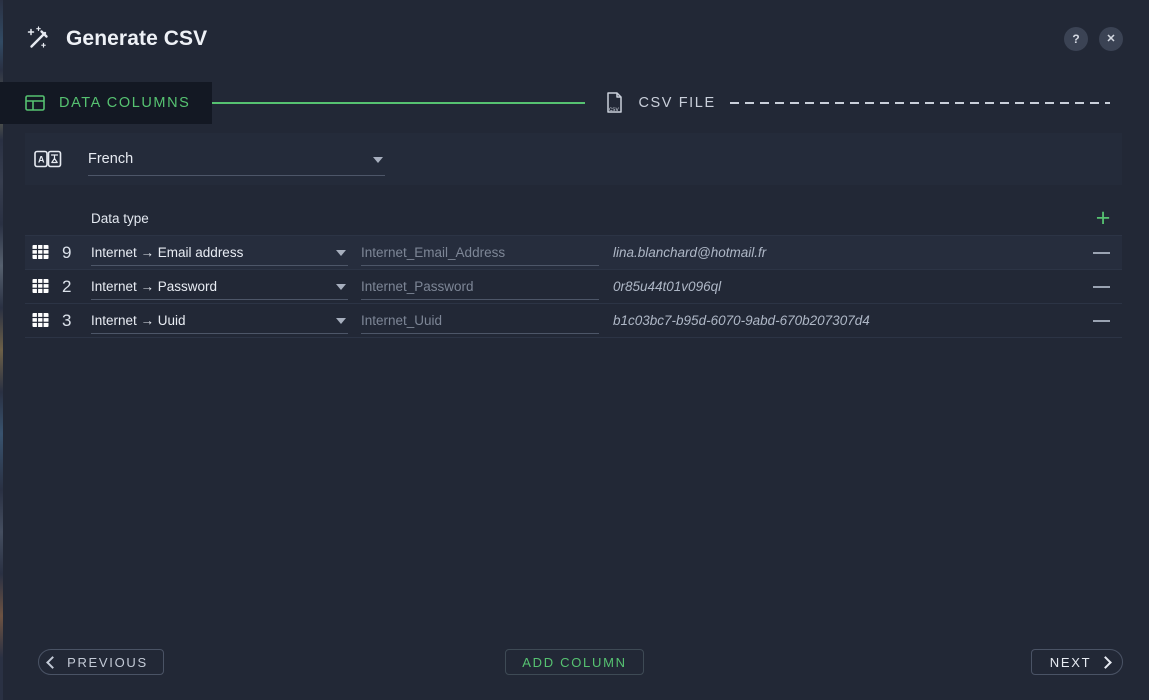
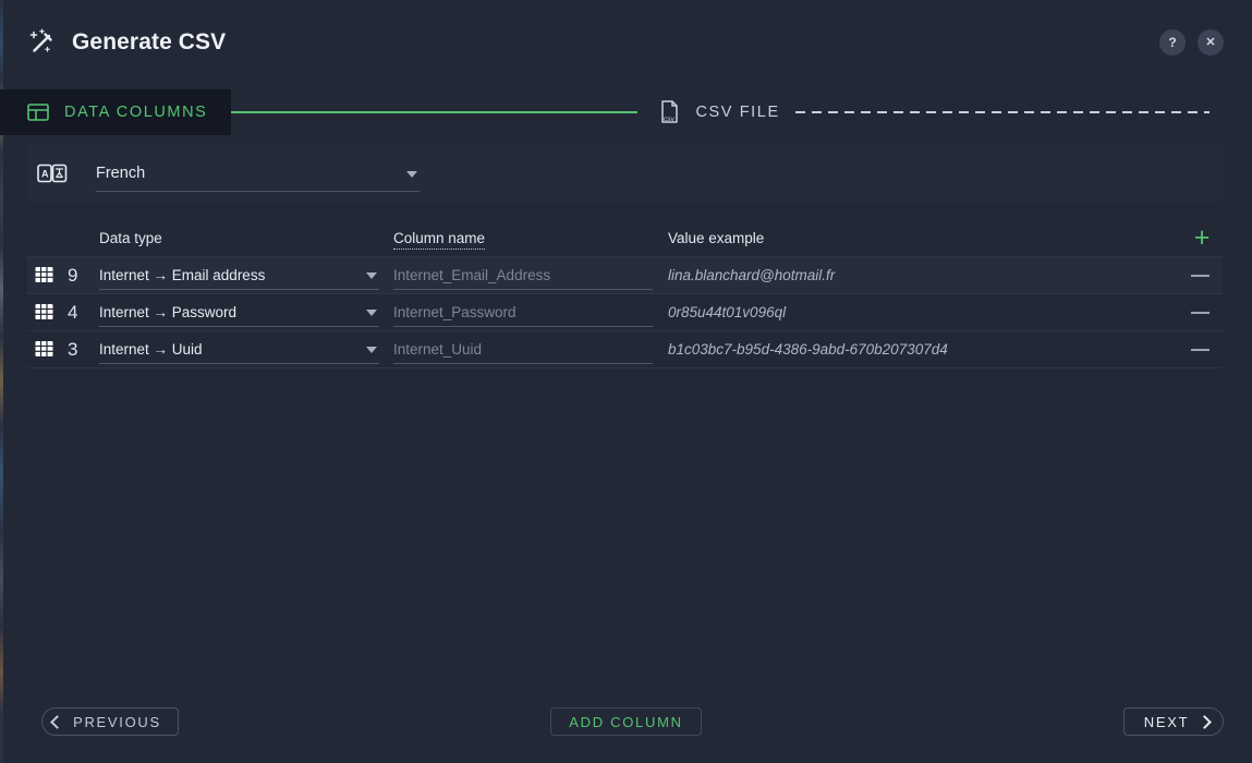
  Generate CSV
  ?
  ✕
  DATA COLUMNS
  CSV FILE
  A
  French
  Data type
+ Column name
+ Value example
  +
  9
  Internet → Email address
  Internet_Email_Address
  lina.blanchard@hotmail.fr
- 2
+ 4
  Internet → Password
  Internet_Password
  0r85u44t01v096ql
  3
  Internet → Uuid
  Internet_Uuid
- b1c03bc7-b95d-6070-9abd-670b207307d4
+ b1c03bc7-b95d-4386-9abd-670b207307d4
  PREVIOUS
  ADD COLUMN
  NEXT
